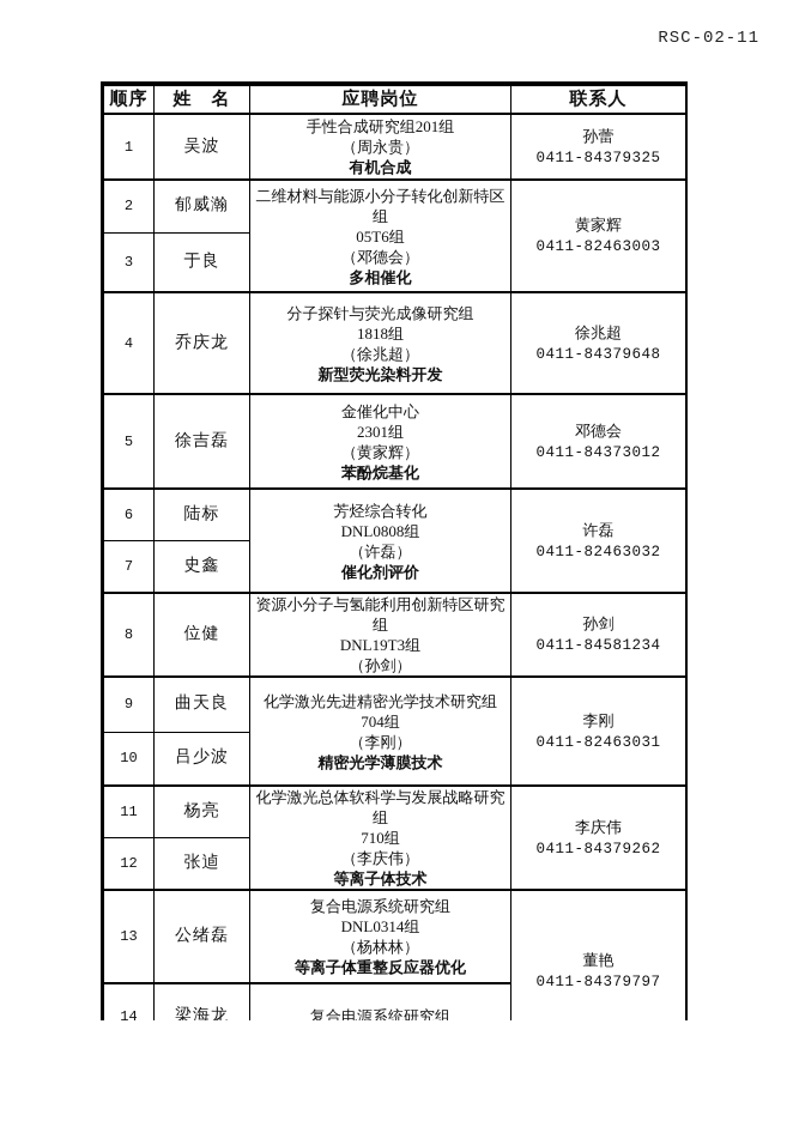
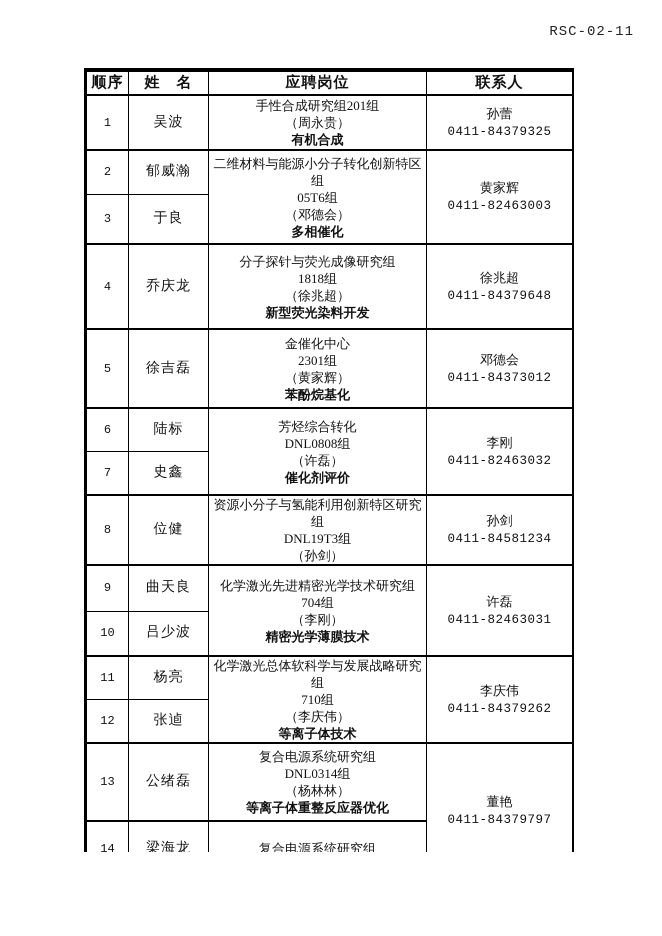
  RSC-02-11
  顺序	姓 名	应聘岗位	联系人
  1	吴波	手性合成研究组201组 （周永贵） 有机合成	孙蕾 0411-84379325
  2	郁威瀚	二维材料与能源小分子转化创新特区组 05T6组 （邓德会） 多相催化	黄家辉 0411-82463003
  3	于良
  4	乔庆龙	分子探针与荧光成像研究组 1818组 （徐兆超） 新型荧光染料开发	徐兆超 0411-84379648
  5	徐吉磊	金催化中心 2301组 （黄家辉） 苯酚烷基化	邓德会 0411-84373012
- 6	陆标	芳烃综合转化 DNL0808组 （许磊） 催化剂评价	许磊 0411-82463032
+ 6	陆标	芳烃综合转化 DNL0808组 （许磊） 催化剂评价	李刚 0411-82463032
  7	史鑫
  8	位健	资源小分子与氢能利用创新特区研究组 DNL19T3组 （孙剑）	孙剑 0411-84581234
- 9	曲天良	化学激光先进精密光学技术研究组 704组 （李刚） 精密光学薄膜技术	李刚 0411-82463031
+ 9	曲天良	化学激光先进精密光学技术研究组 704组 （李刚） 精密光学薄膜技术	许磊 0411-82463031
  10	吕少波
  11	杨亮	化学激光总体软科学与发展战略研究组 710组 （李庆伟） 等离子体技术	李庆伟 0411-84379262
  12	张逌
  13	公绪磊	复合电源系统研究组 DNL0314组 （杨林林） 等离子体重整反应器优化	董艳 0411-84379797
